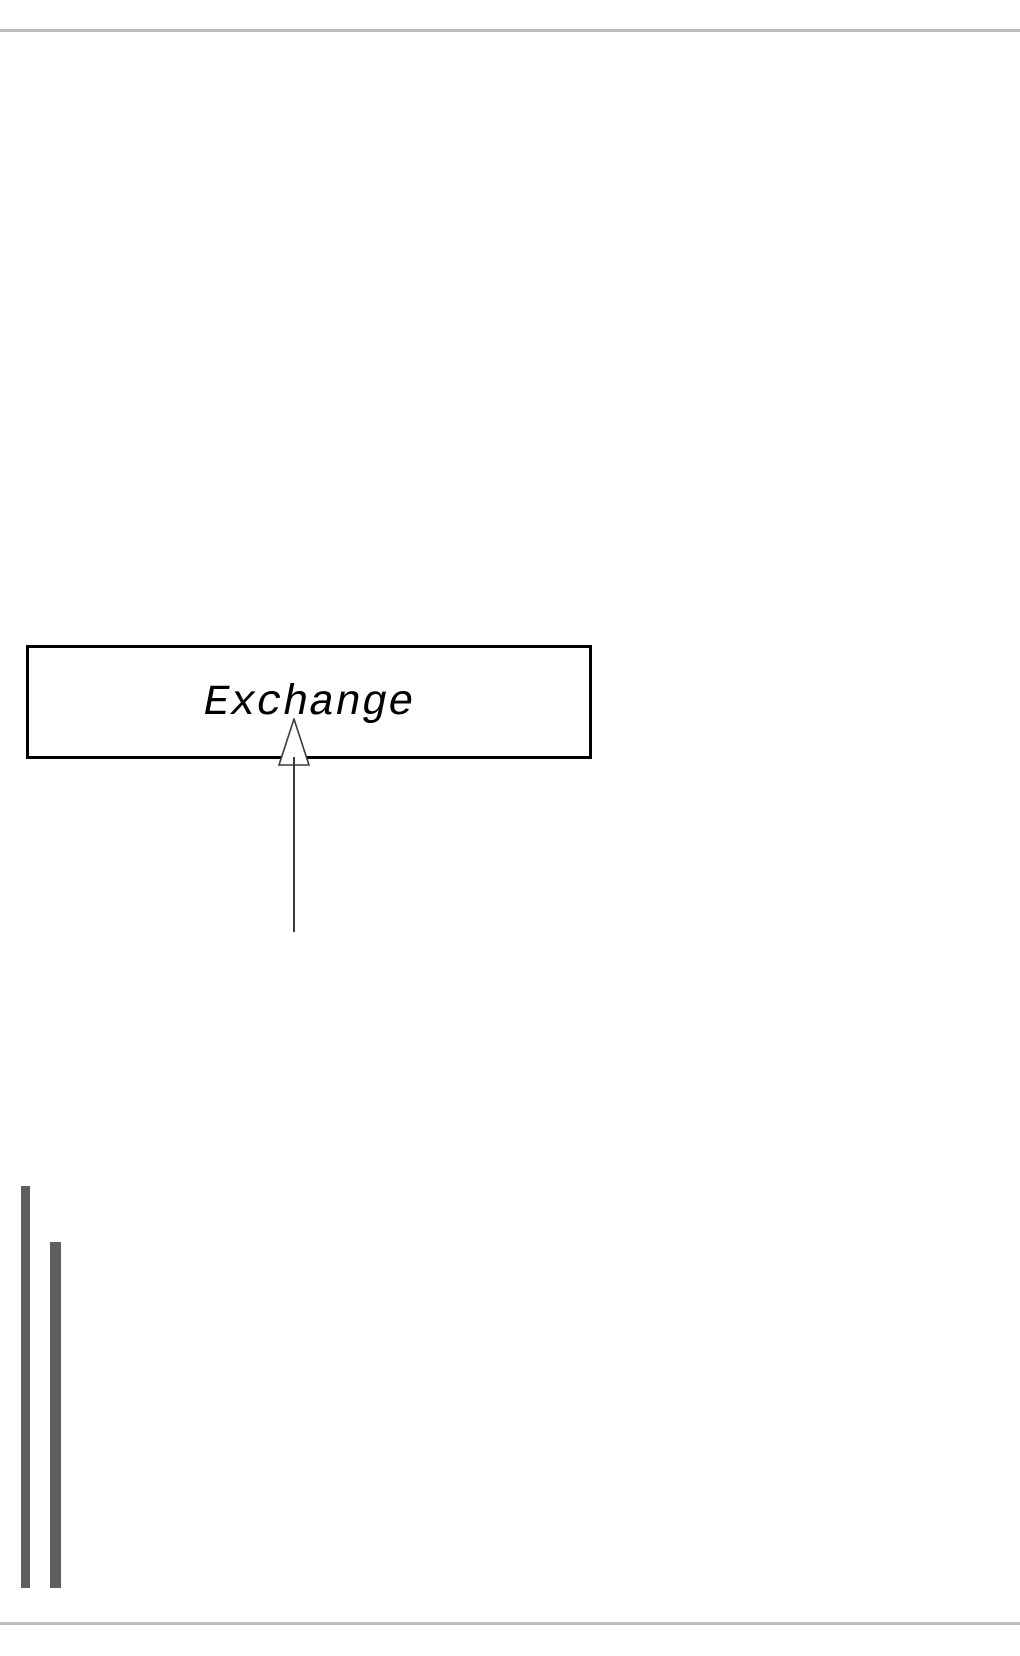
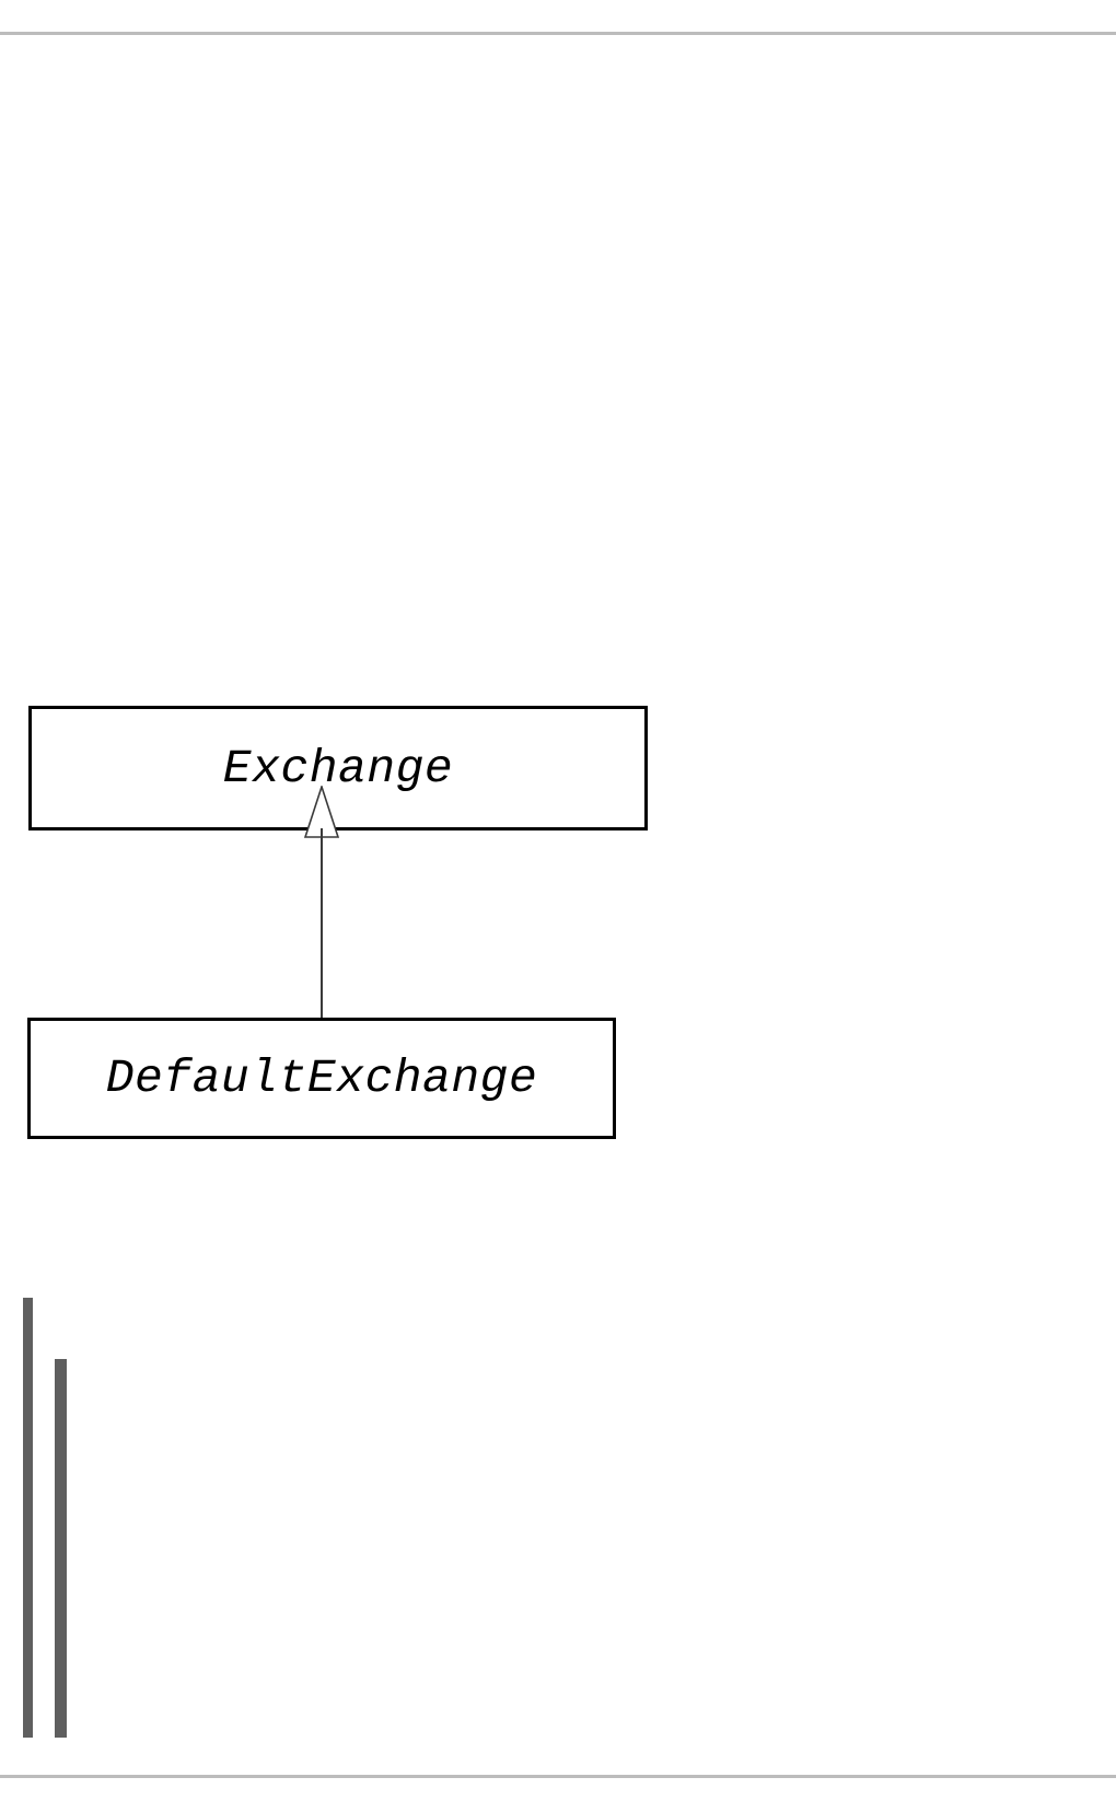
  Exchange
+ DefaultExchange
